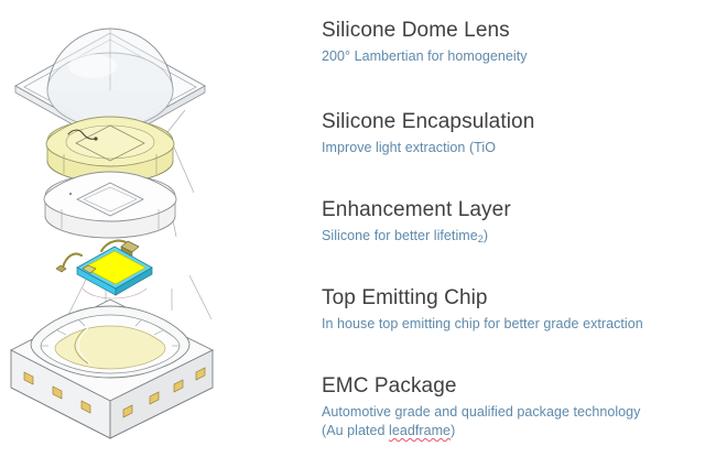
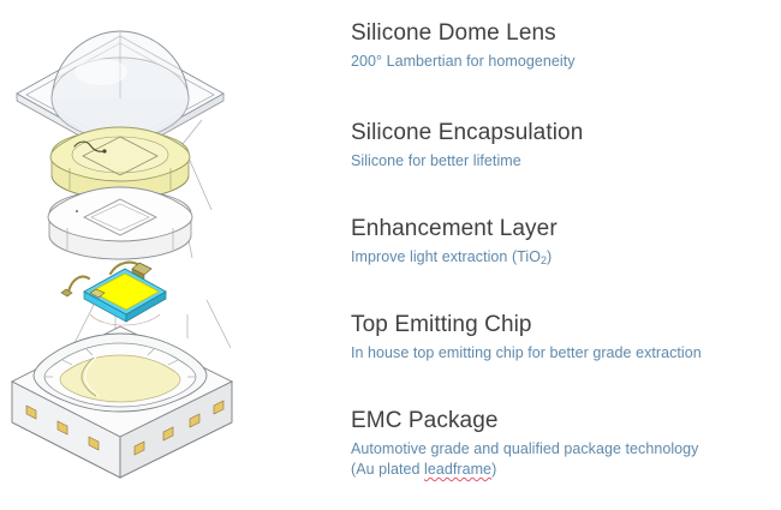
  Silicone Dome Lens
  200° Lambertian for homogeneity
  Silicone Encapsulation
- Improve light extraction (TiO
+ Silicone for better lifetime
  Enhancement Layer
- Silicone for better lifetime2)
+ Improve light extraction (TiO2)
  Top Emitting Chip
  In house top emitting chip for better grade extraction
  EMC Package
  Automotive grade and qualified package technology
  (Au plated leadframe)
